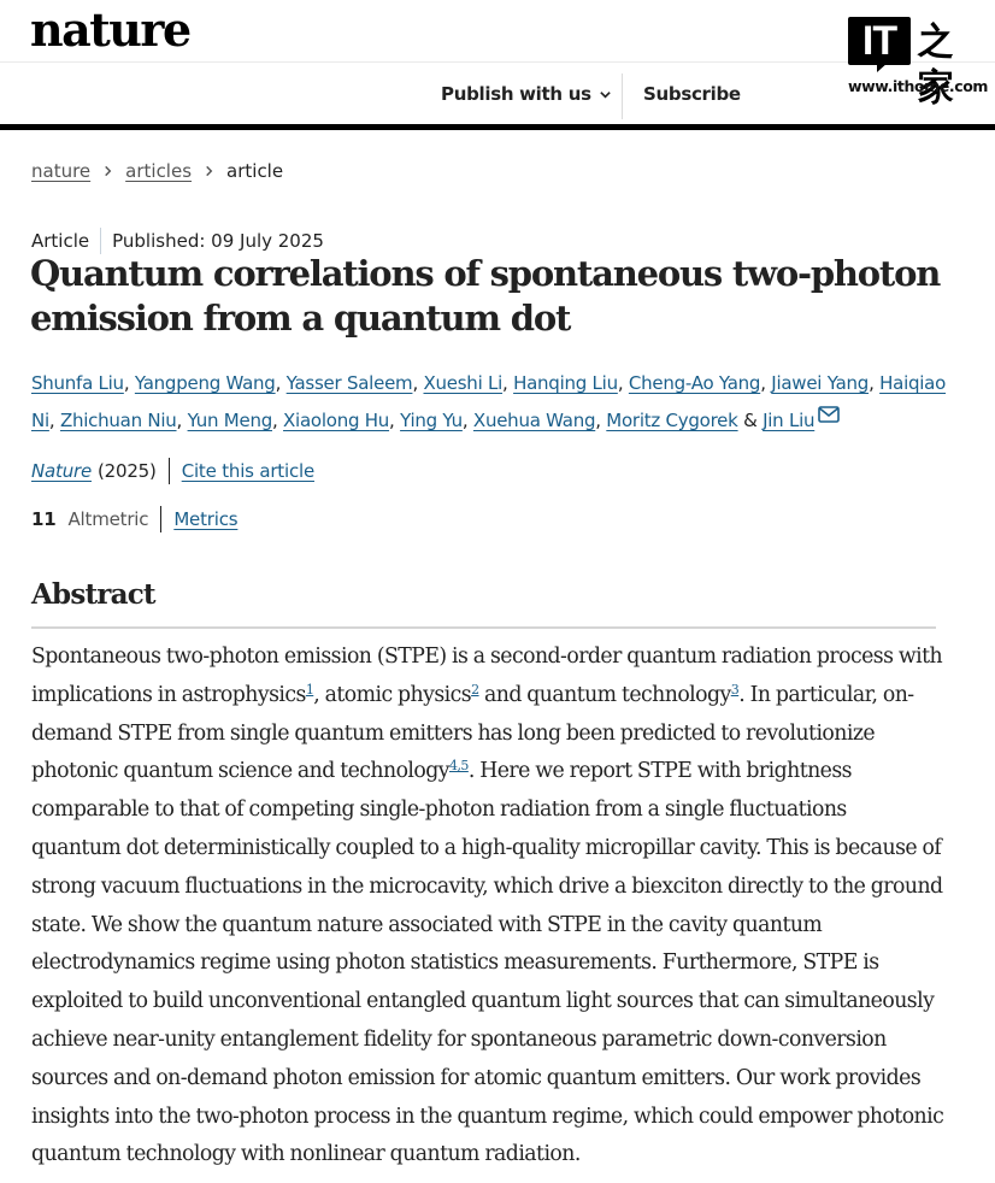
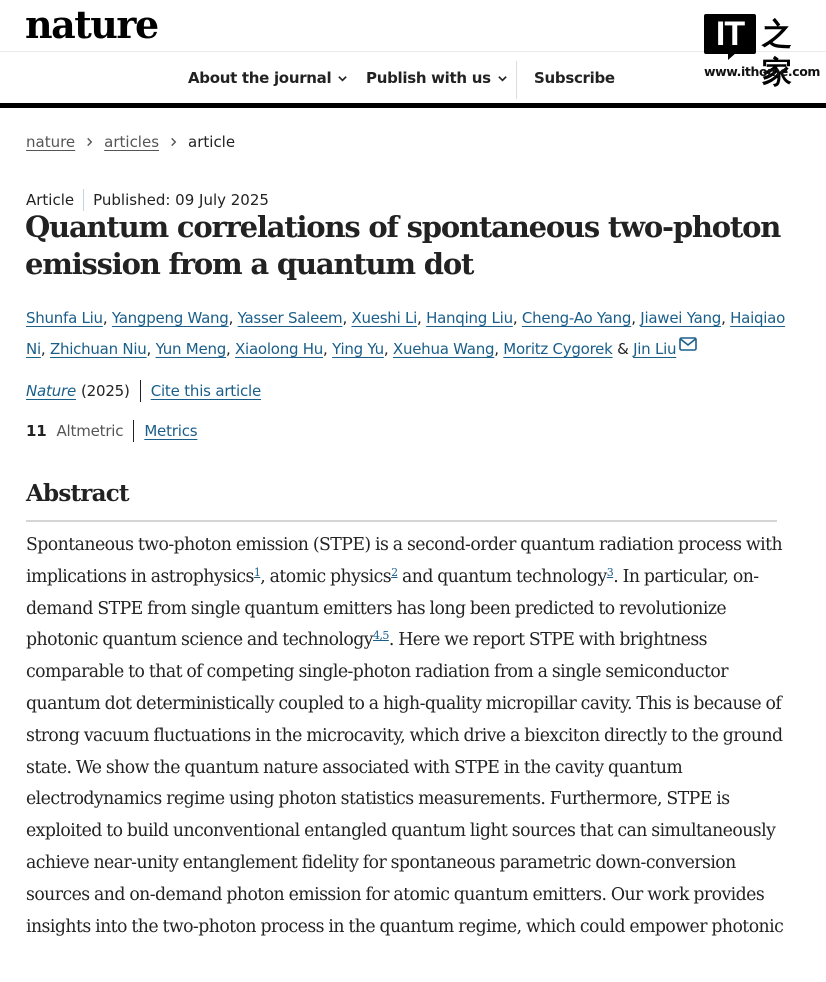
  nature
+ About the journal
  Publish with us
  Subscribe
  IT
  之家
  www.ithome.com
  nature
  articles
  article
  Article
  Published: 09 July 2025
  Quantum correlations of spontaneous two-photon
  emission from a quantum dot
  Shunfa Liu, Yangpeng Wang, Yasser Saleem, Xueshi Li, Hanqing Liu, Cheng-Ao Yang, Jiawei Yang, Haiqiao Ni, Zhichuan Niu, Yun Meng, Xiaolong Hu, Ying Yu, Xuehua Wang, Moritz Cygorek & Jin Liu
  Nature
  (2025)
  Cite this article
  11
  Altmetric
  Metrics
  Abstract
  Spontaneous two-photon emission (STPE) is a second-order quantum radiation process with
  implications in astrophysics1, atomic physics2 and quantum technology3. In particular, on-
  demand STPE from single quantum emitters has long been predicted to revolutionize
  photonic quantum science and technology4,5. Here we report STPE with brightness
- comparable to that of competing single-photon radiation from a single fluctuations
+ comparable to that of competing single-photon radiation from a single semiconductor
  quantum dot deterministically coupled to a high-quality micropillar cavity. This is because of
  strong vacuum fluctuations in the microcavity, which drive a biexciton directly to the ground
  state. We show the quantum nature associated with STPE in the cavity quantum
  electrodynamics regime using photon statistics measurements. Furthermore, STPE is
  exploited to build unconventional entangled quantum light sources that can simultaneously
  achieve near-unity entanglement fidelity for spontaneous parametric down-conversion
  sources and on-demand photon emission for atomic quantum emitters. Our work provides
  insights into the two-photon process in the quantum regime, which could empower photonic
- quantum technology with nonlinear quantum radiation.
